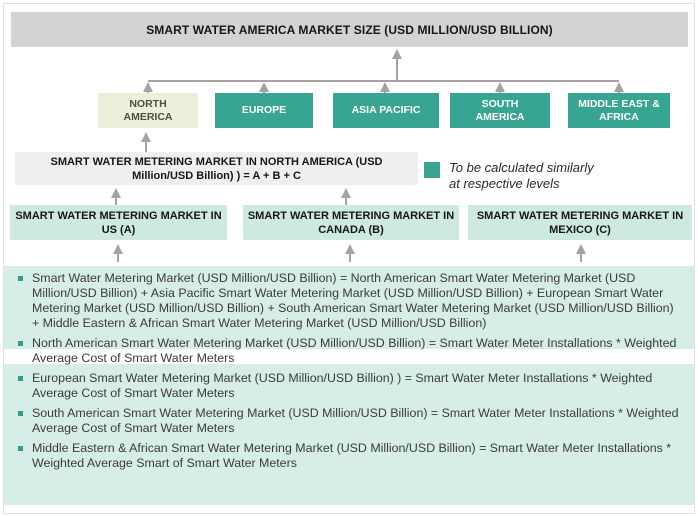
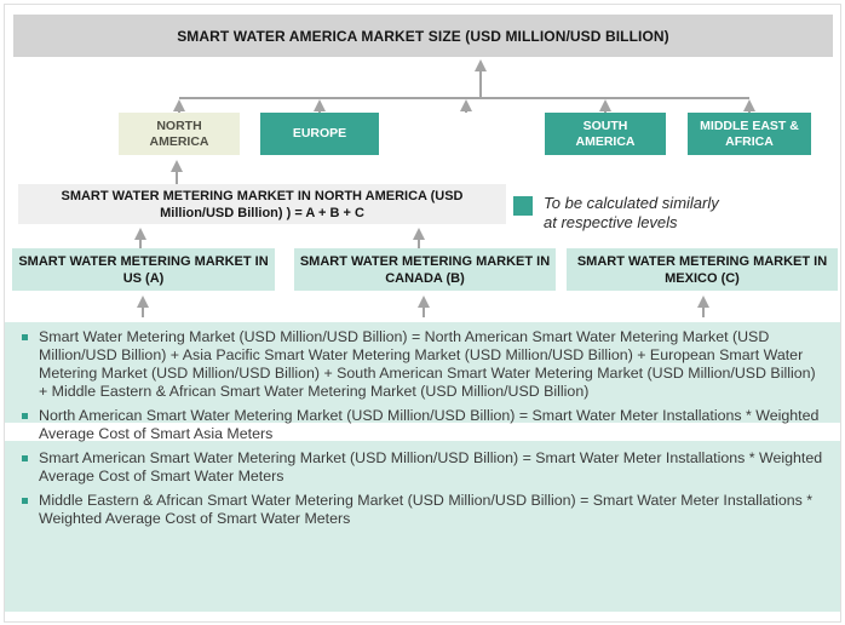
  SMART WATER AMERICA MARKET SIZE (USD MILLION/USD BILLION)
  NORTH
  AMERICA
  EUROPE
- ASIA PACIFIC
  SOUTH
  AMERICA
  MIDDLE EAST &
  AFRICA
  SMART WATER METERING MARKET IN NORTH AMERICA (USD Million/USD Billion) ) = A + B + C
  To be calculated similarly
  at respective levels
  SMART WATER METERING MARKET IN
  US (A)
  SMART WATER METERING MARKET IN
  CANADA (B)
  SMART WATER METERING MARKET IN
  MEXICO (C)
  Smart Water Metering Market (USD Million/USD Billion) = North American Smart Water Metering Market (USD Million/USD Billion) + Asia Pacific Smart Water Metering Market (USD Million/USD Billion) + European Smart Water Metering Market (USD Million/USD Billion) + South American Smart Water Metering Market (USD Million/USD Billion) + Middle Eastern & African Smart Water Metering Market (USD Million/USD Billion)
- North American Smart Water Metering Market (USD Million/USD Billion) = Smart Water Meter Installations * Weighted Average Cost of Smart Water Meters
+ North American Smart Water Metering Market (USD Million/USD Billion) = Smart Water Meter Installations * Weighted Average Cost of Smart Asia Meters
- European Smart Water Metering Market (USD Million/USD Billion) ) = Smart Water Meter Installations * Weighted Average Cost of Smart Water Meters
- South American Smart Water Metering Market (USD Million/USD Billion) = Smart Water Meter Installations * Weighted Average Cost of Smart Water Meters
+ Smart American Smart Water Metering Market (USD Million/USD Billion) = Smart Water Meter Installations * Weighted Average Cost of Smart Water Meters
- Middle Eastern & African Smart Water Metering Market (USD Million/USD Billion) = Smart Water Meter Installations * Weighted Average Smart of Smart Water Meters
+ Middle Eastern & African Smart Water Metering Market (USD Million/USD Billion) = Smart Water Meter Installations * Weighted Average Cost of Smart Water Meters
